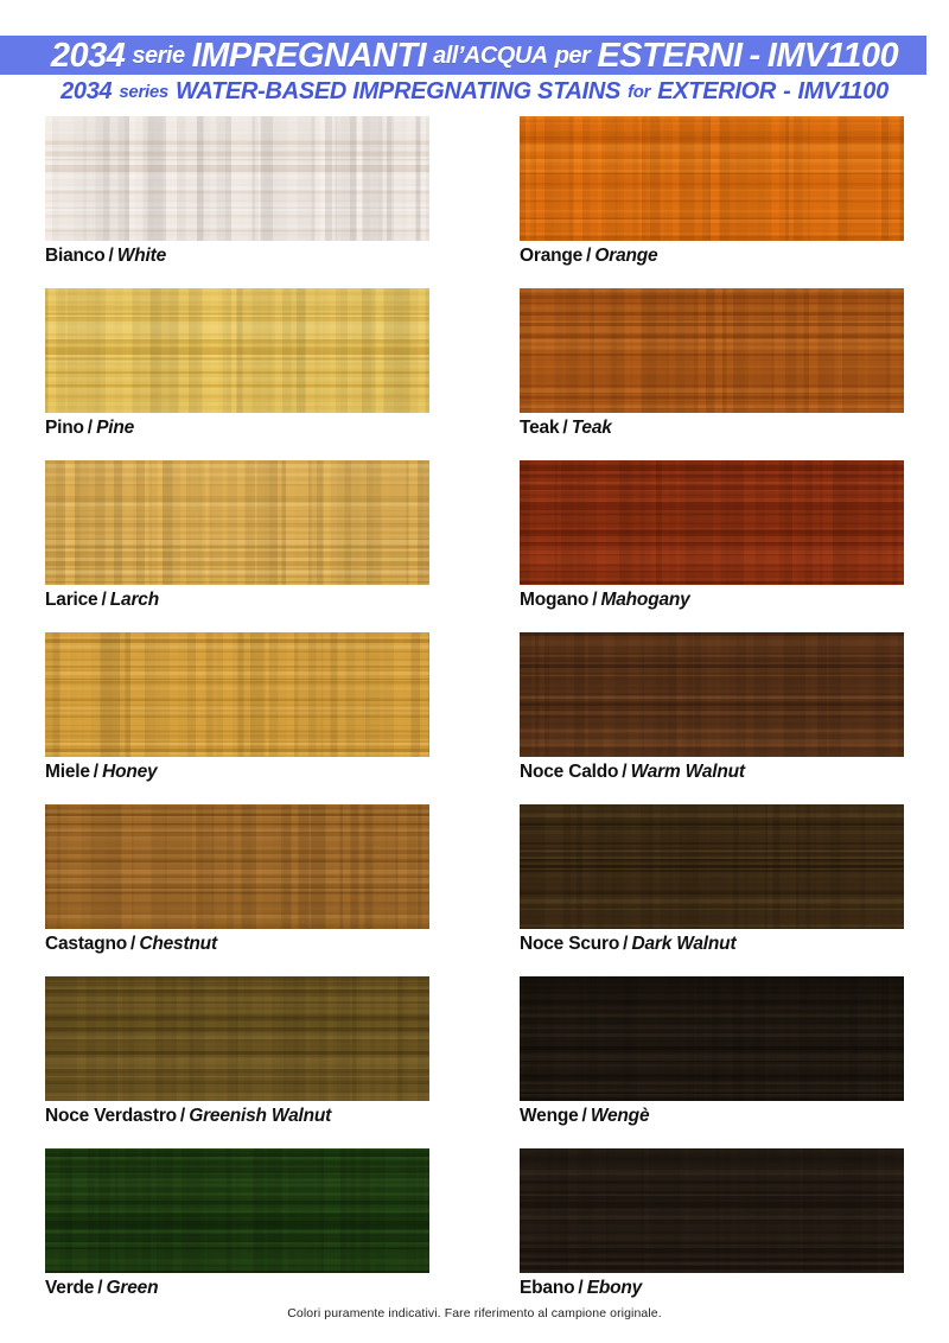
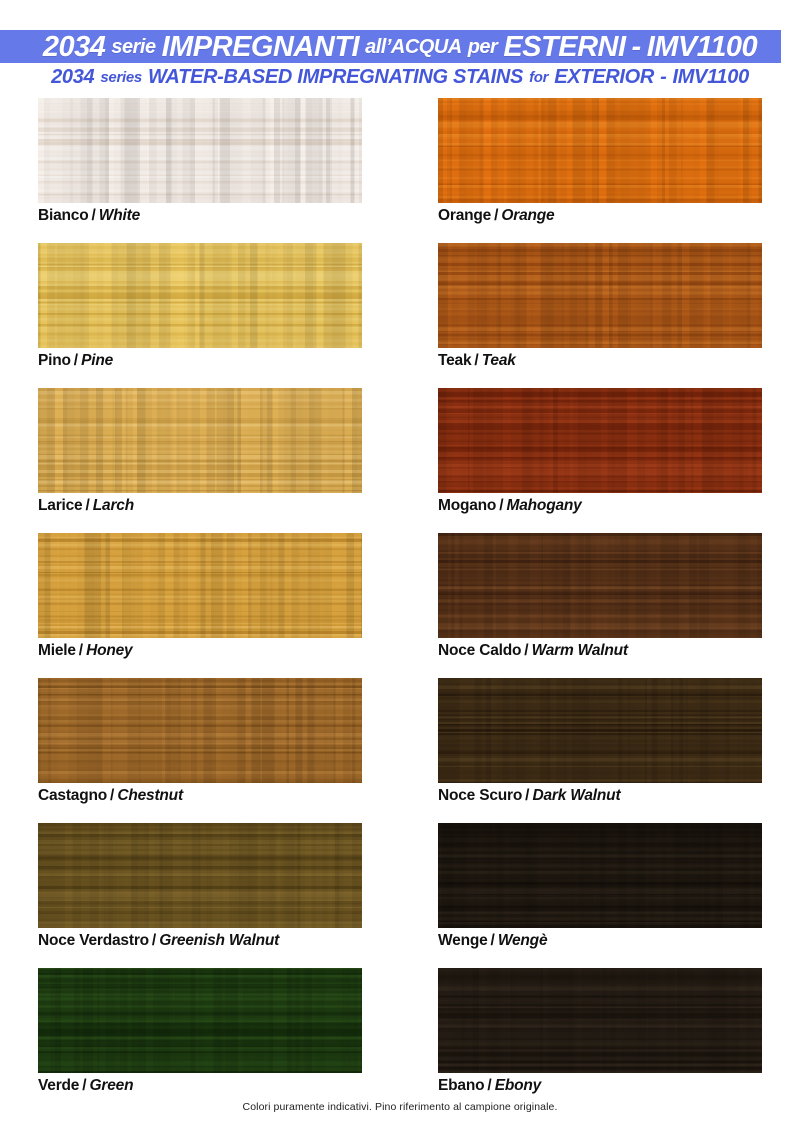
  2034
  serie
  IMPREGNANTI
  all’ACQUA
  per
  ESTERNI
  -
  IMV1100
  2034
  series
  WATER-BASED IMPREGNATING STAINS
  for
  EXTERIOR
  -
  IMV1100
  Bianco / White
  Orange / Orange
  Pino / Pine
  Teak / Teak
  Larice / Larch
  Mogano / Mahogany
  Miele / Honey
  Noce Caldo / Warm Walnut
  Castagno / Chestnut
  Noce Scuro / Dark Walnut
  Noce Verdastro / Greenish Walnut
  Wenge / Wengè
  Verde / Green
  Ebano / Ebony
- Colori puramente indicativi. Fare riferimento al campione originale.
+ Colori puramente indicativi. Pino riferimento al campione originale.
